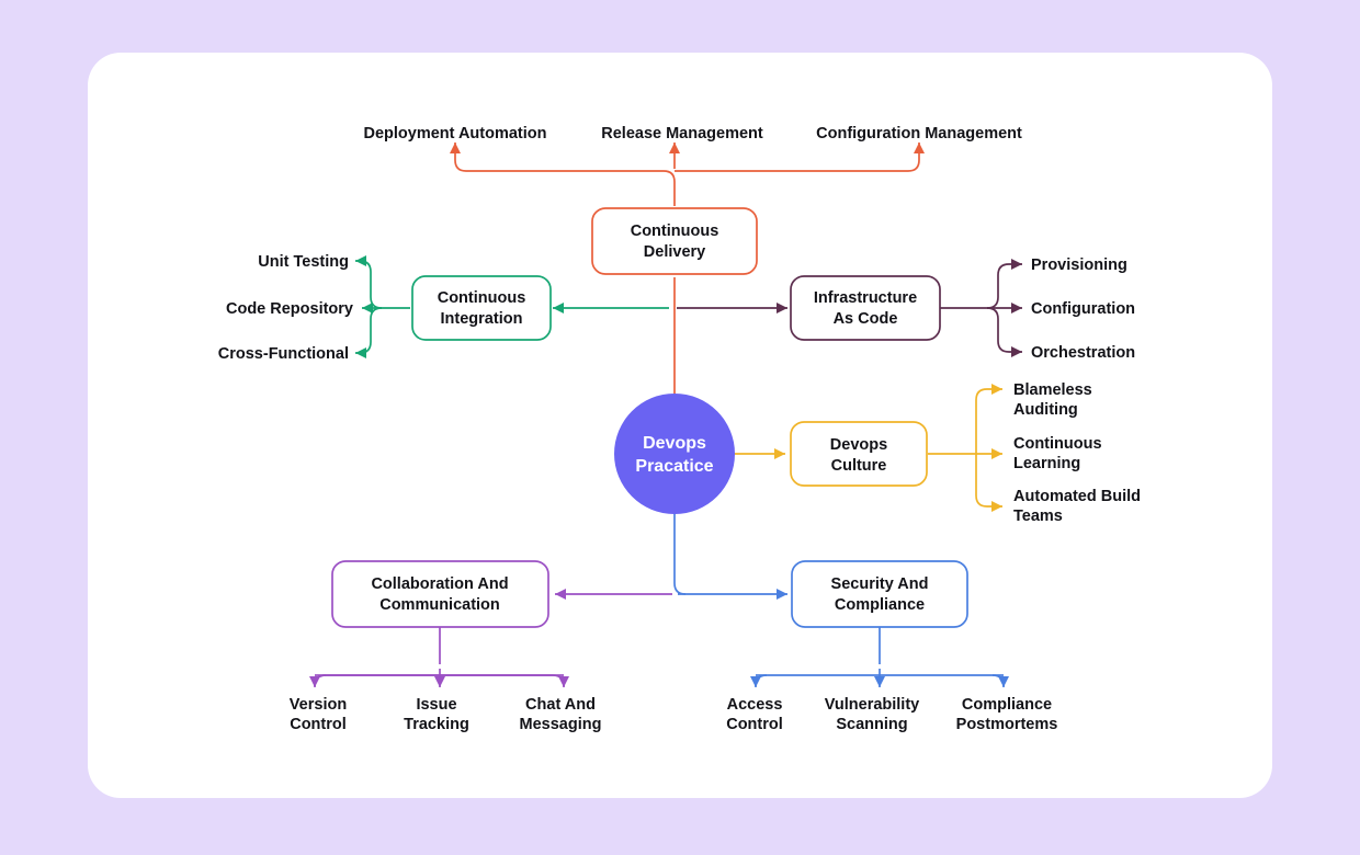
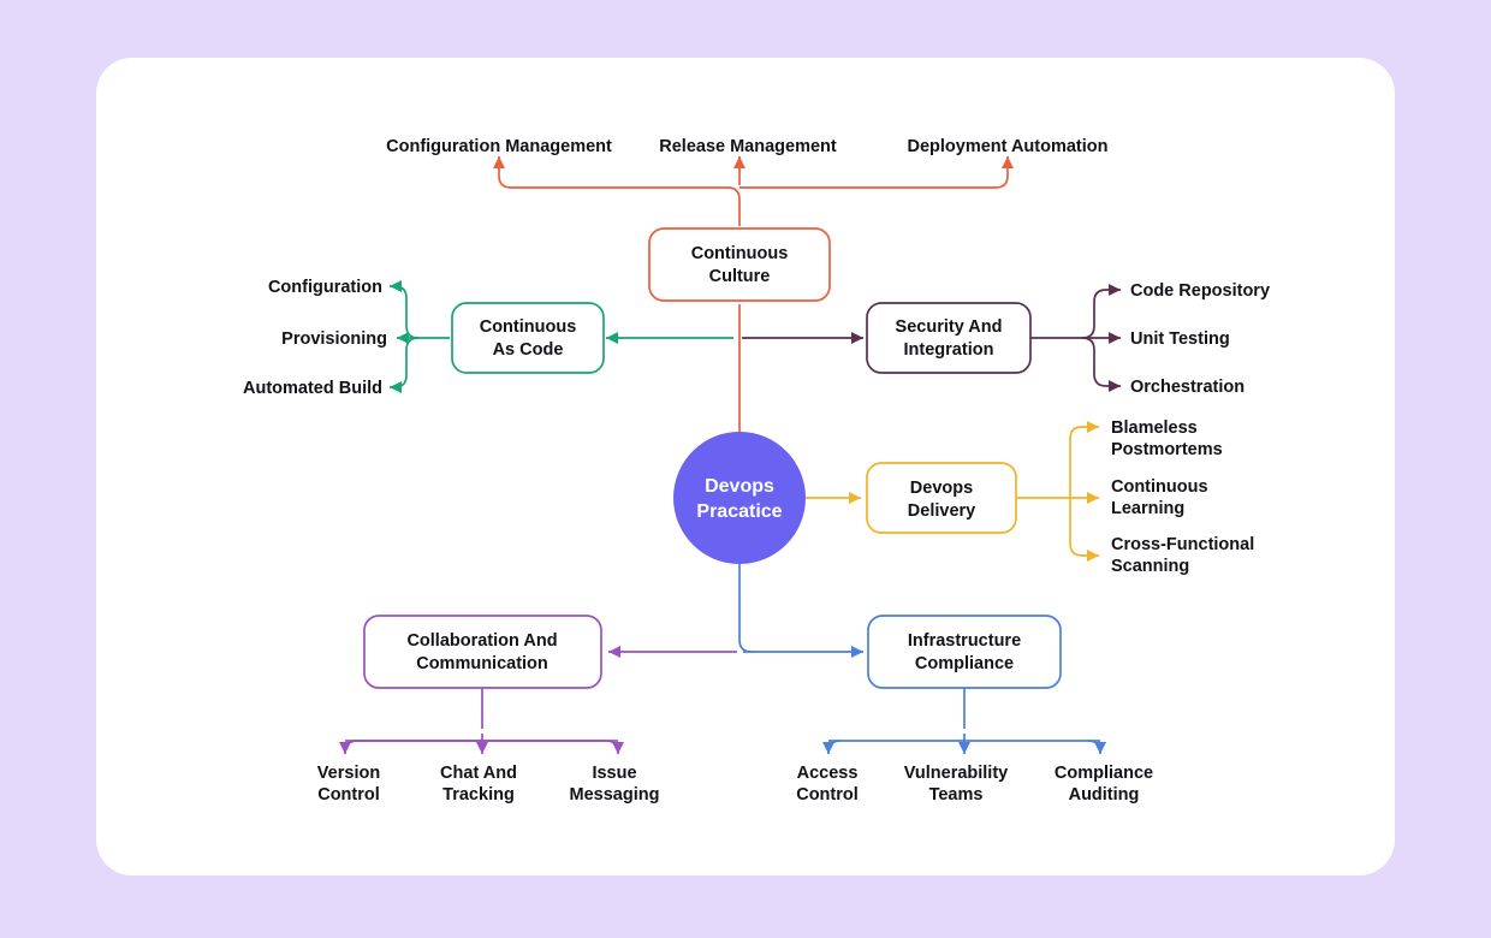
  Continuous
- Delivery
+ Culture
- Deployment Automation
+ Configuration Management
  Release Management
- Configuration Management
+ Deployment Automation
  Continuous
- Integration
+ As Code
- Unit Testing
+ Configuration
- Code Repository
+ Provisioning
- Cross-Functional
+ Automated Build
- Infrastructure
+ Security And
- As Code
+ Integration
- Provisioning
+ Code Repository
- Configuration
+ Unit Testing
  Orchestration
  Devops
- Culture
+ Delivery
  Blameless
- Auditing
+ Postmortems
  Continuous
  Learning
- Automated Build
+ Cross-Functional
- Teams
+ Scanning
  Collaboration And
  Communication
  Version
  Control
- Issue
+ Chat And
  Tracking
- Chat And
+ Issue
  Messaging
- Security And
+ Infrastructure
  Compliance
  Access
  Control
  Vulnerability
- Scanning
+ Teams
  Compliance
- Postmortems
+ Auditing
  Devops
  Pracatice
